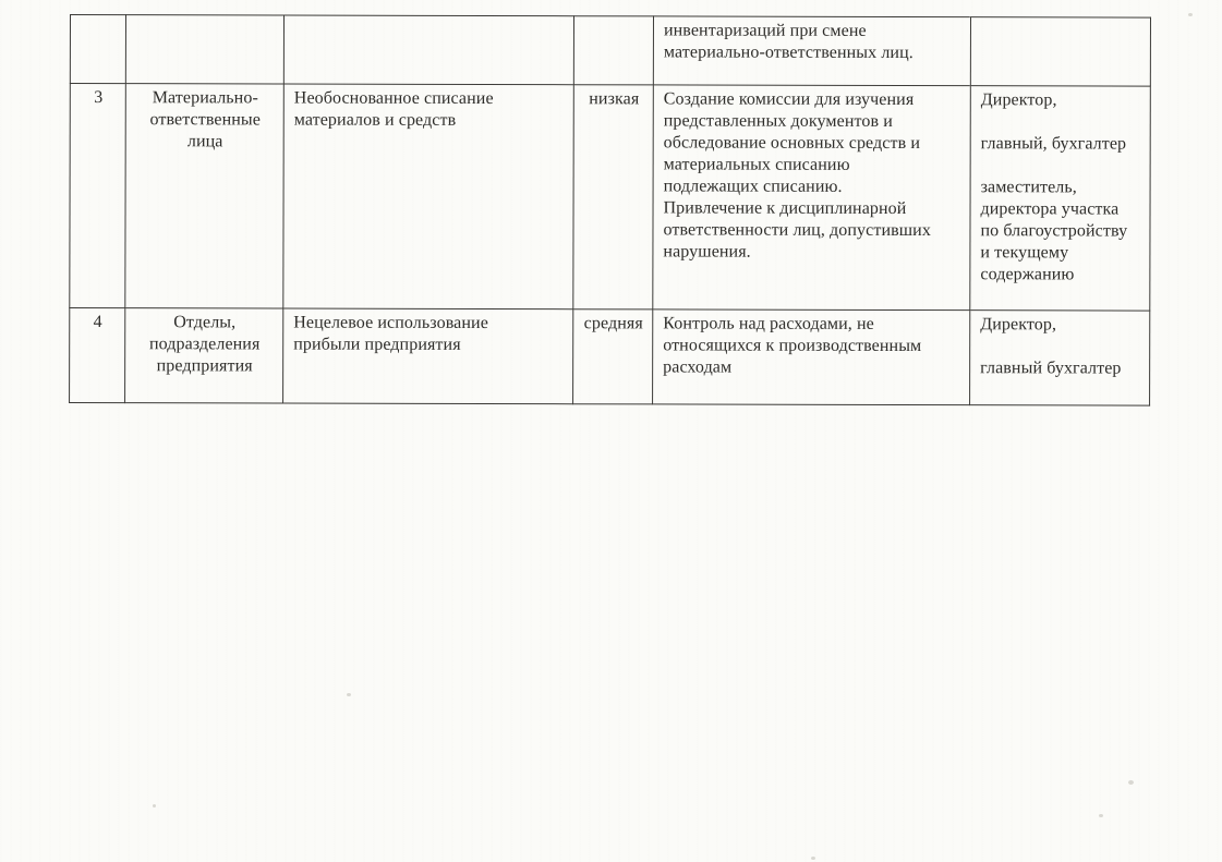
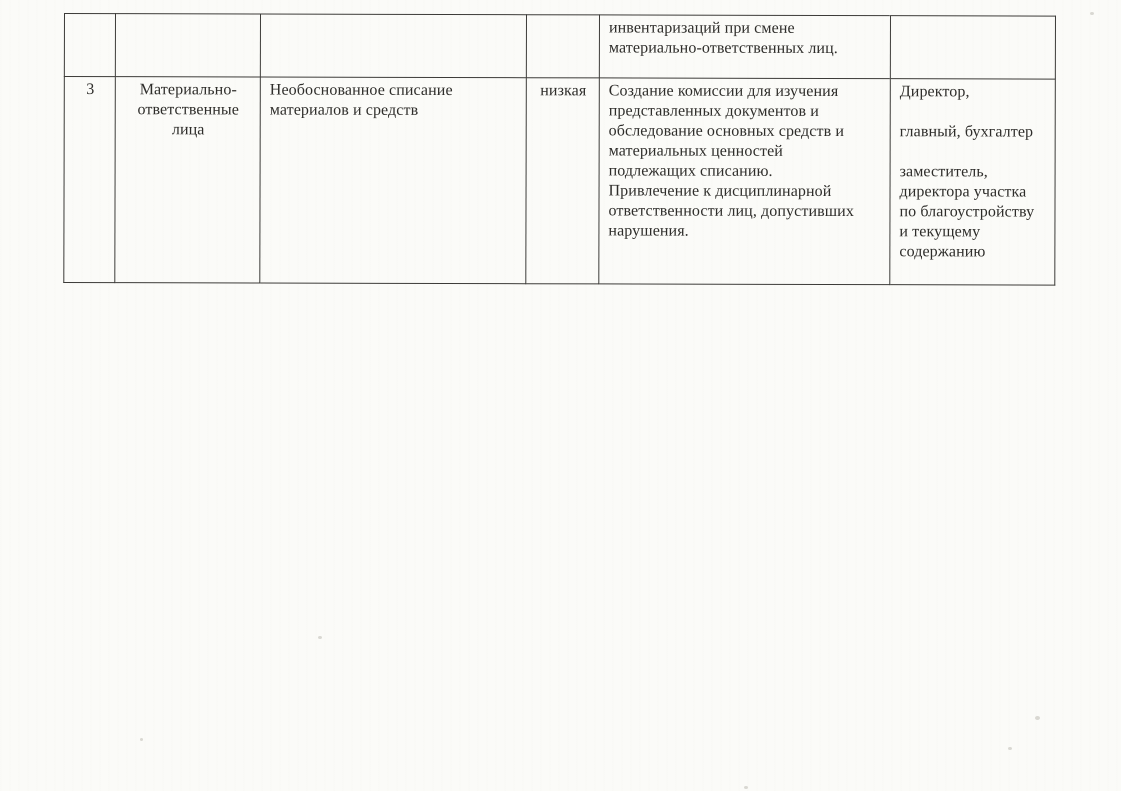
  				инвентаризаций при смене материально-ответственных лиц.
- 3	Материально- ответственные лица	Необоснованное списание материалов и средств	низкая	Создание комиссии для изучения представленных документов и обследование основных средств и материальных списанию подлежащих списанию. Привлечение к дисциплинарной ответственности лиц, допустивших нарушения.	Директор, главный, бухгалтер заместитель, директора участка по благоустройству и текущему содержанию
+ 3	Материально- ответственные лица	Необоснованное списание материалов и средств	низкая	Создание комиссии для изучения представленных документов и обследование основных средств и материальных ценностей подлежащих списанию. Привлечение к дисциплинарной ответственности лиц, допустивших нарушения.	Директор, главный, бухгалтер заместитель, директора участка по благоустройству и текущему содержанию
- 4	Отделы, подразделения предприятия	Нецелевое использование прибыли предприятия	средняя	Контроль над расходами, не относящихся к производственным расходам	Директор, главный бухгалтер
